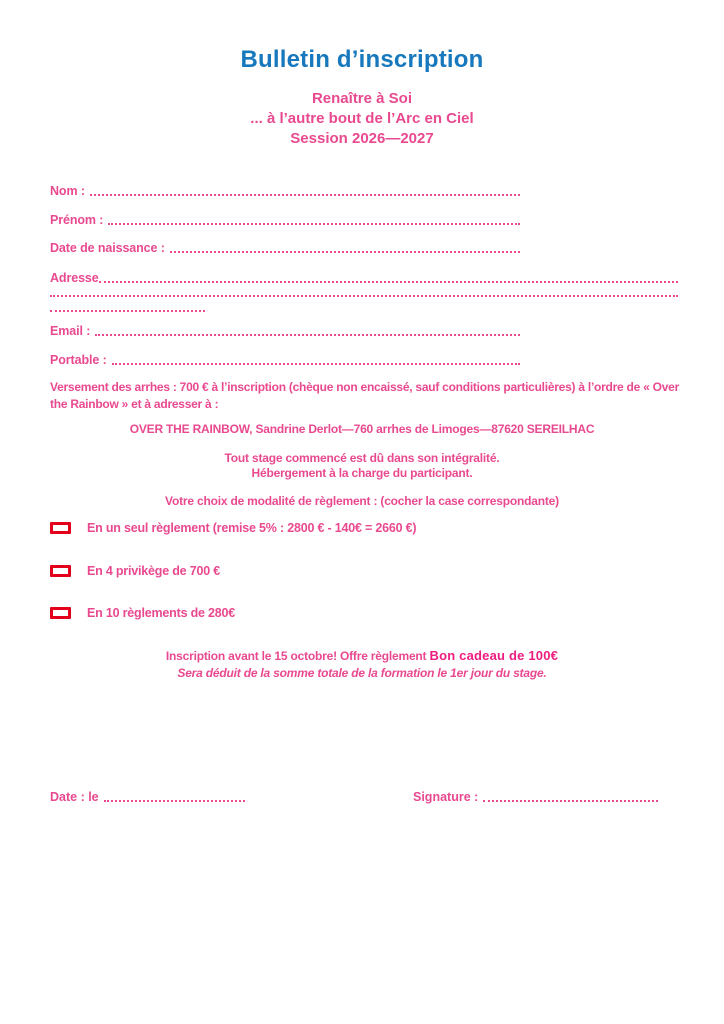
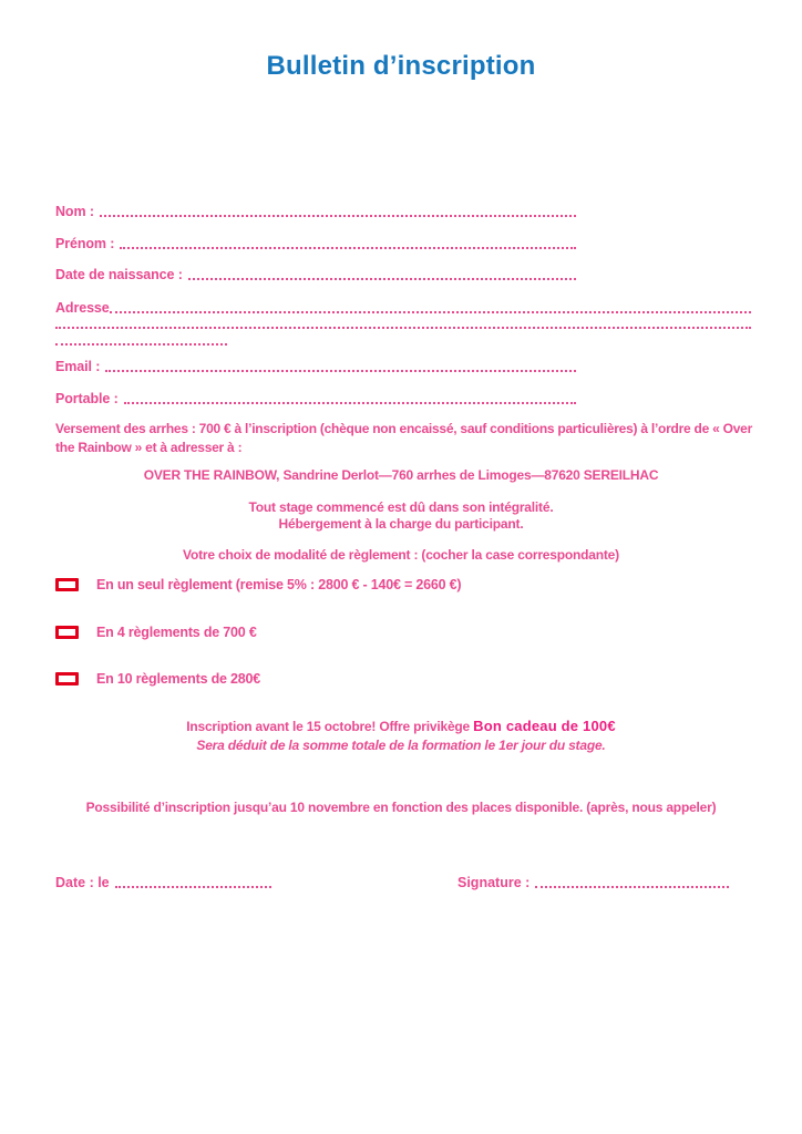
  Bulletin d’inscription
- Renaître à Soi
- ... à l’autre bout de l’Arc en Ciel
- Session 2026—2027
  Nom :
  Prénom :
  Date de naissance :
  Adresse
  Email :
  Portable :
  Versement des arrhes : 700 € à l’inscription (chèque non encaissé, sauf conditions particulières) à l’ordre de « Over the Rainbow » et à adresser à :
  OVER THE RAINBOW, Sandrine Derlot—760 arrhes de Limoges—87620 SEREILHAC
  Tout stage commencé est dû dans son intégralité.
  Hébergement à la charge du participant.
  Votre choix de modalité de règlement : (cocher la case correspondante)
  En un seul règlement (remise 5% : 2800 € - 140€ = 2660 €)
- En 4 privikège de 700 €
+ En 4 règlements de 700 €
  En 10 règlements de 280€
- Inscription avant le 15 octobre! Offre règlement Bon cadeau de 100€
+ Inscription avant le 15 octobre! Offre privikège Bon cadeau de 100€
  Sera déduit de la somme totale de la formation le 1er jour du stage.
+ Possibilité d’inscription jusqu’au 10 novembre en fonction des places disponible. (après, nous appeler)
  Date : le
  Signature :
